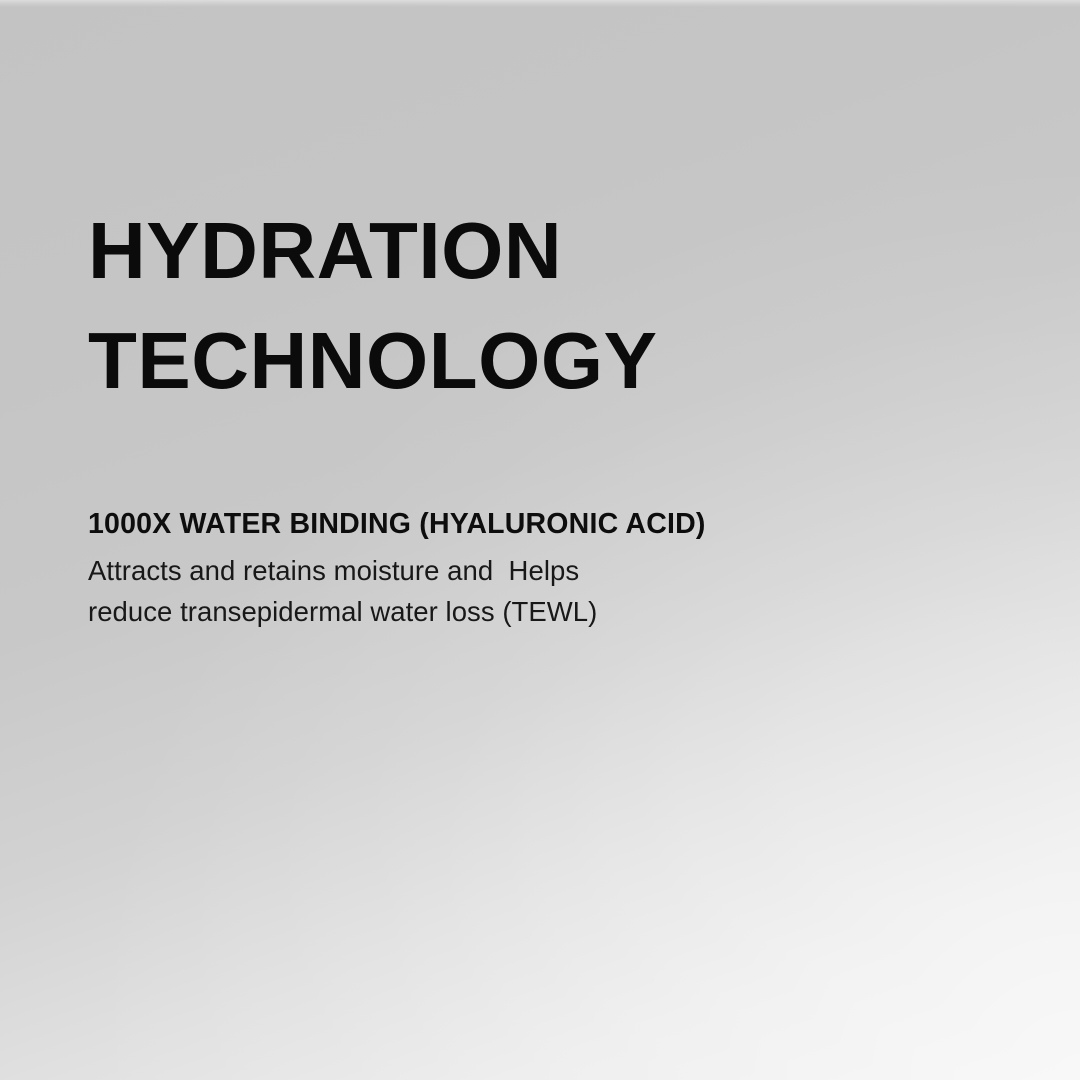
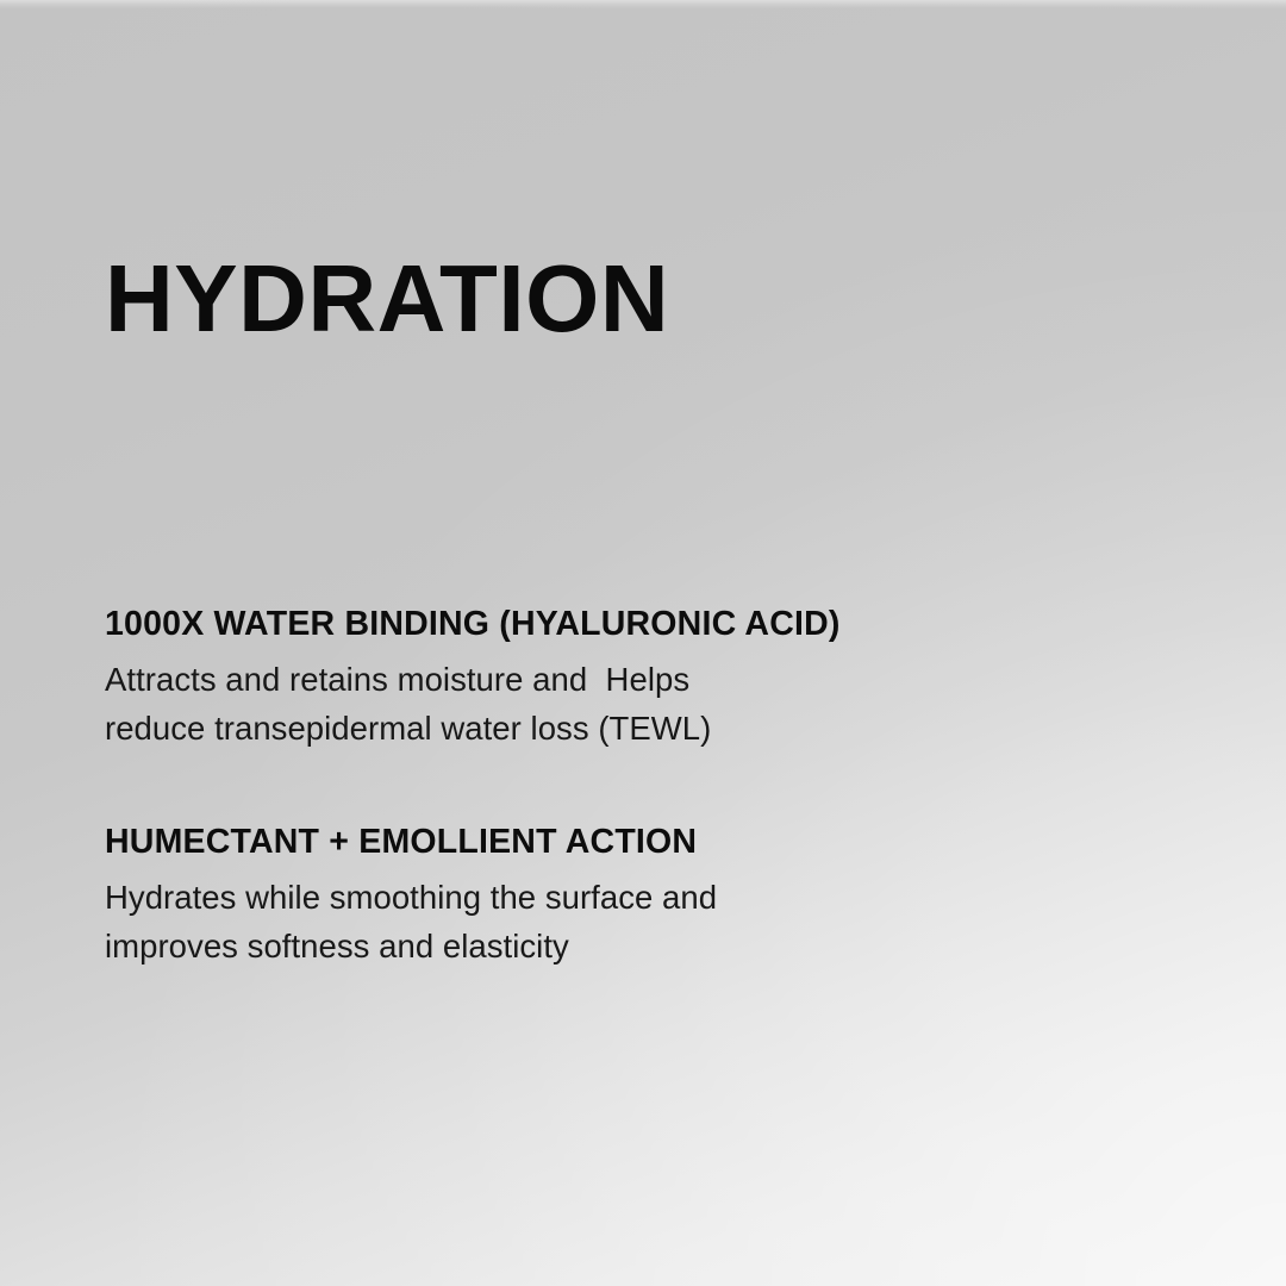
  HYDRATION
- TECHNOLOGY
  1000X WATER BINDING (HYALURONIC ACID)
  Attracts and retains moisture and Helps
  reduce transepidermal water loss (TEWL)
+ HUMECTANT + EMOLLIENT ACTION
+ Hydrates while smoothing the surface and
+ improves softness and elasticity
